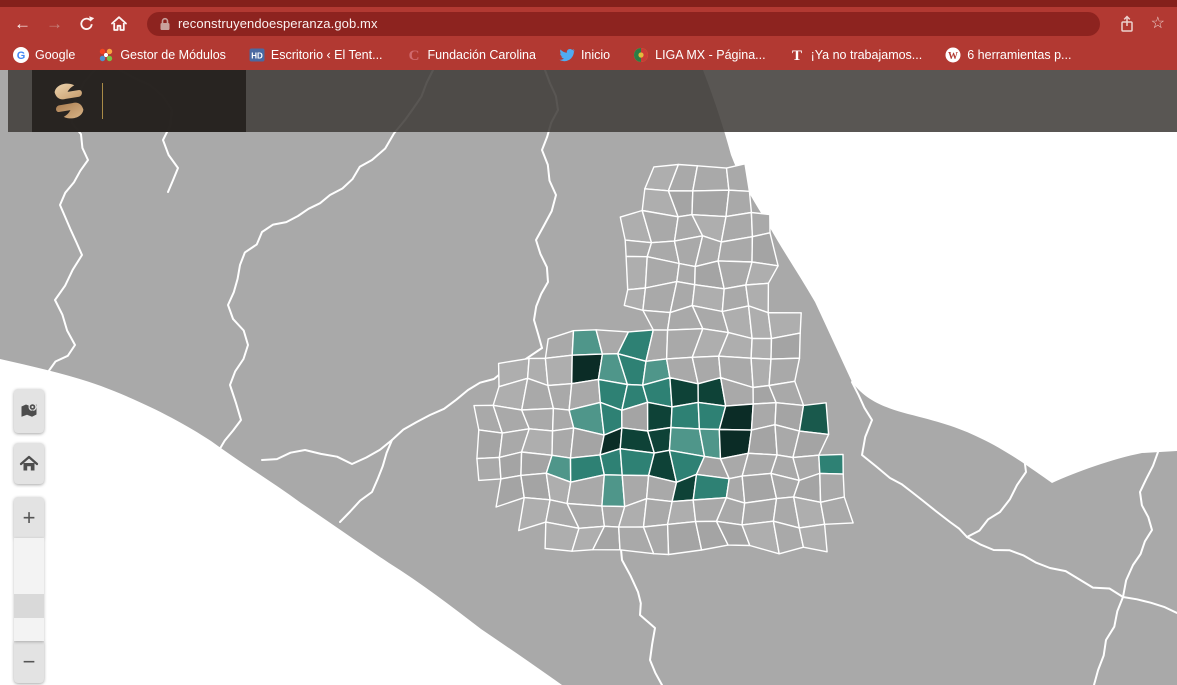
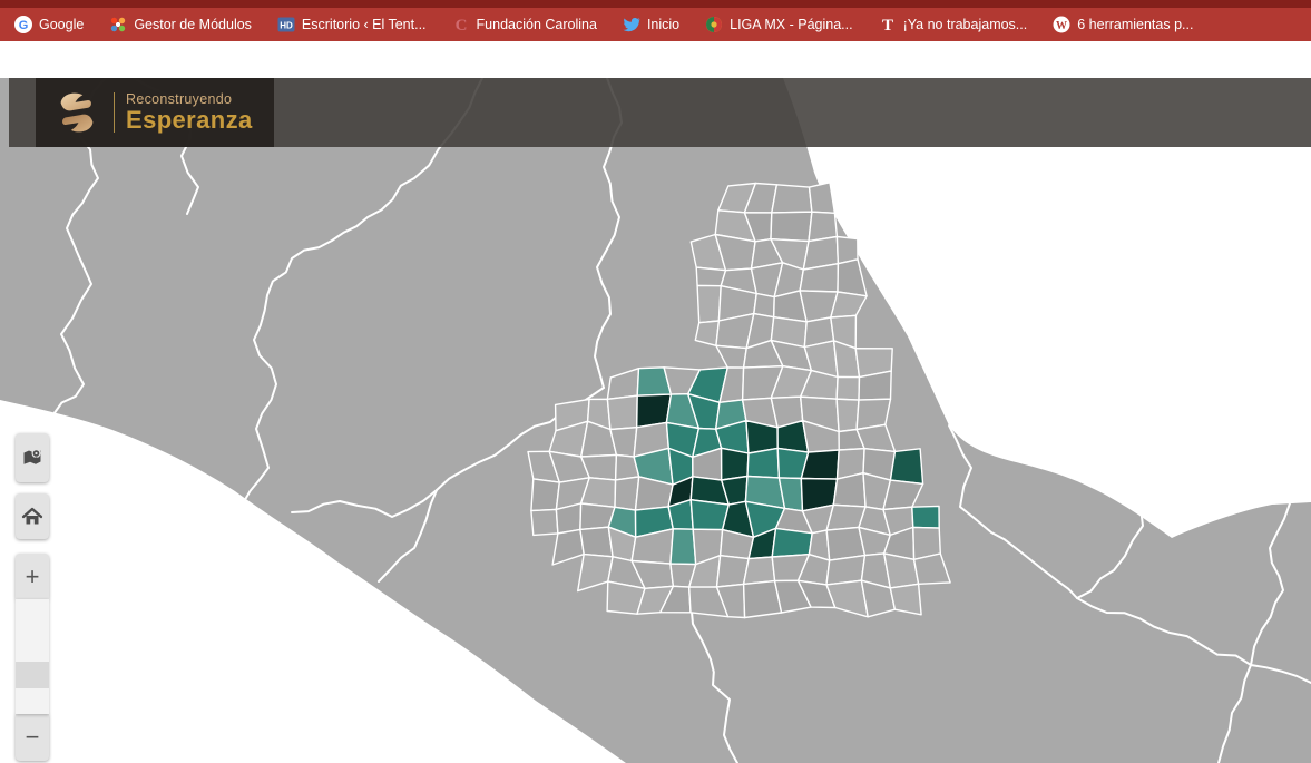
- ←
- →
- reconstruyendoesperanza.gob.mx
- ☆
  G
  Google
  Gestor de Módulos
  HD
  Escritorio ‹ El Tent...
  C
  Fundación Carolina
  Inicio
  LIGA MX - Página...
  T
  ¡Ya no trabajamos...
  W
  6 herramientas p...
+ Reconstruyendo
+ Esperanza
  +
  −
